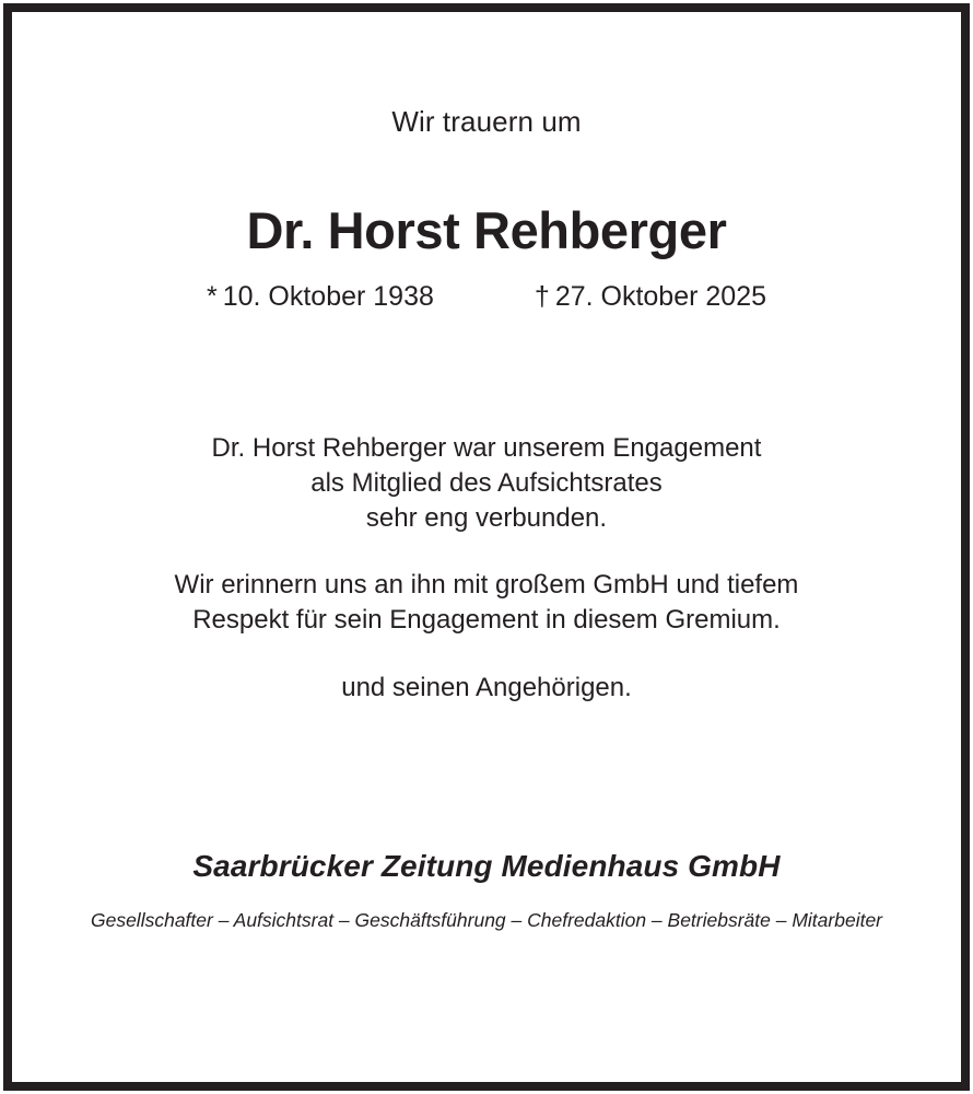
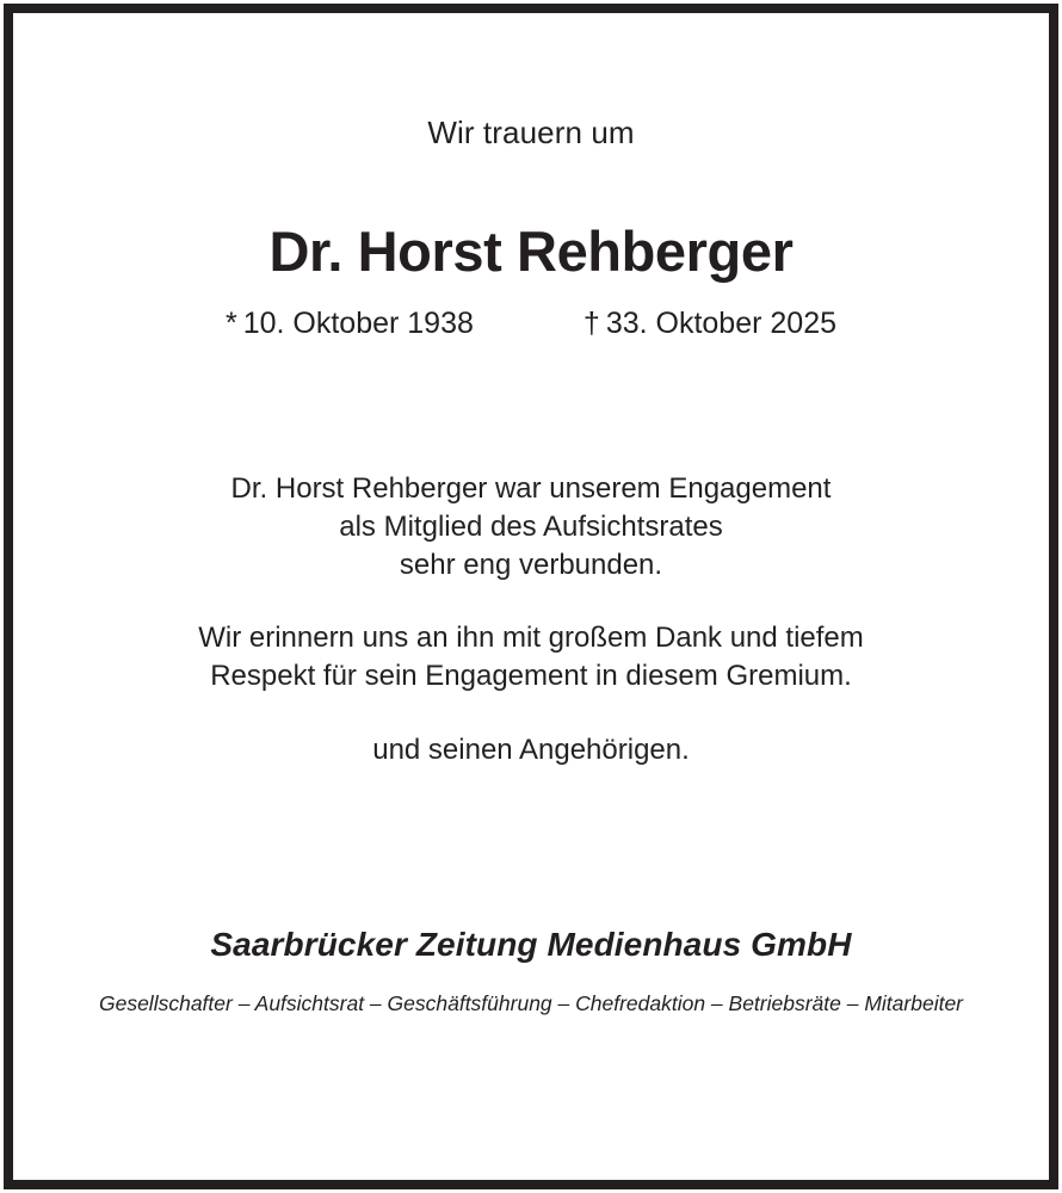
  Wir trauern um
  Dr. Horst Rehberger
  * 10. Oktober 1938
- † 27. Oktober 2025
+ † 33. Oktober 2025
  Dr. Horst Rehberger war unserem Engagement
  als Mitglied des Aufsichtsrates
  sehr eng verbunden.
- Wir erinnern uns an ihn mit großem GmbH und tiefem
+ Wir erinnern uns an ihn mit großem Dank und tiefem
  Respekt für sein Engagement in diesem Gremium.
  und seinen Angehörigen.
  Saarbrücker Zeitung Medienhaus GmbH
  Gesellschafter – Aufsichtsrat – Geschäftsführung – Chefredaktion – Betriebsräte – Mitarbeiter
